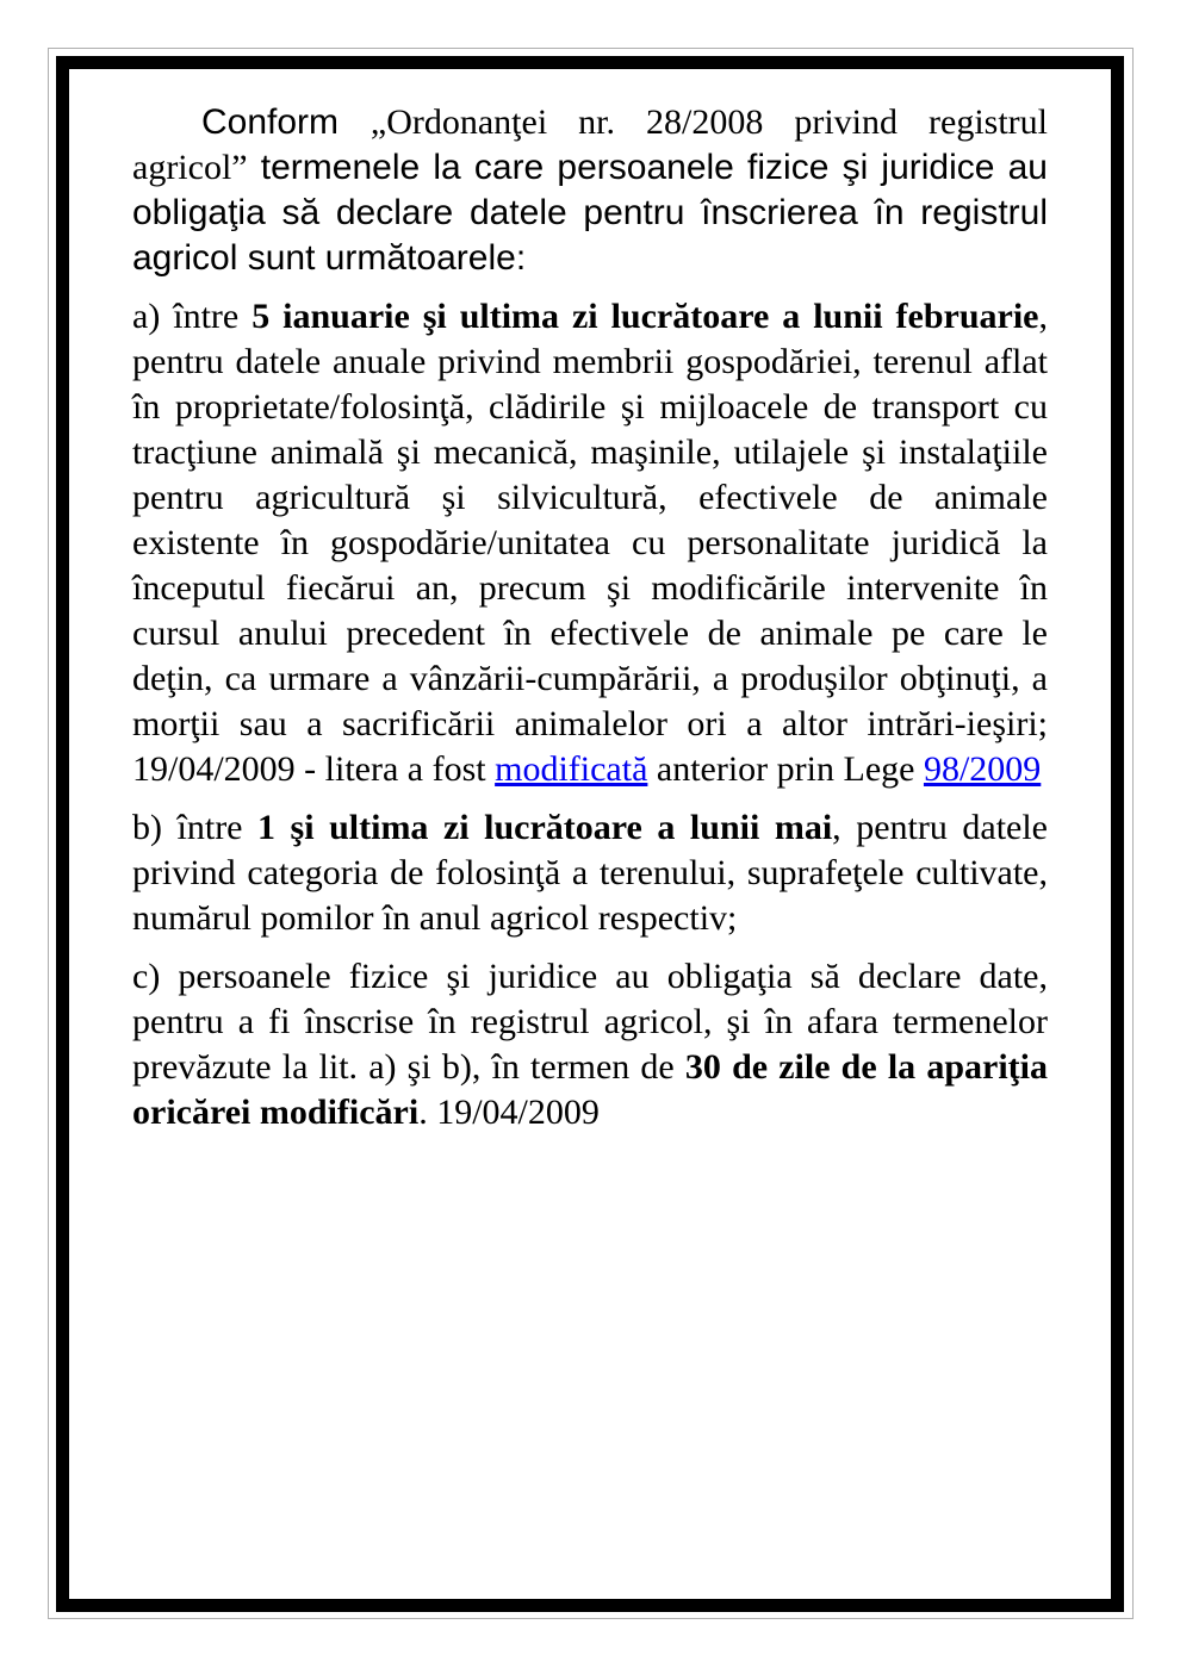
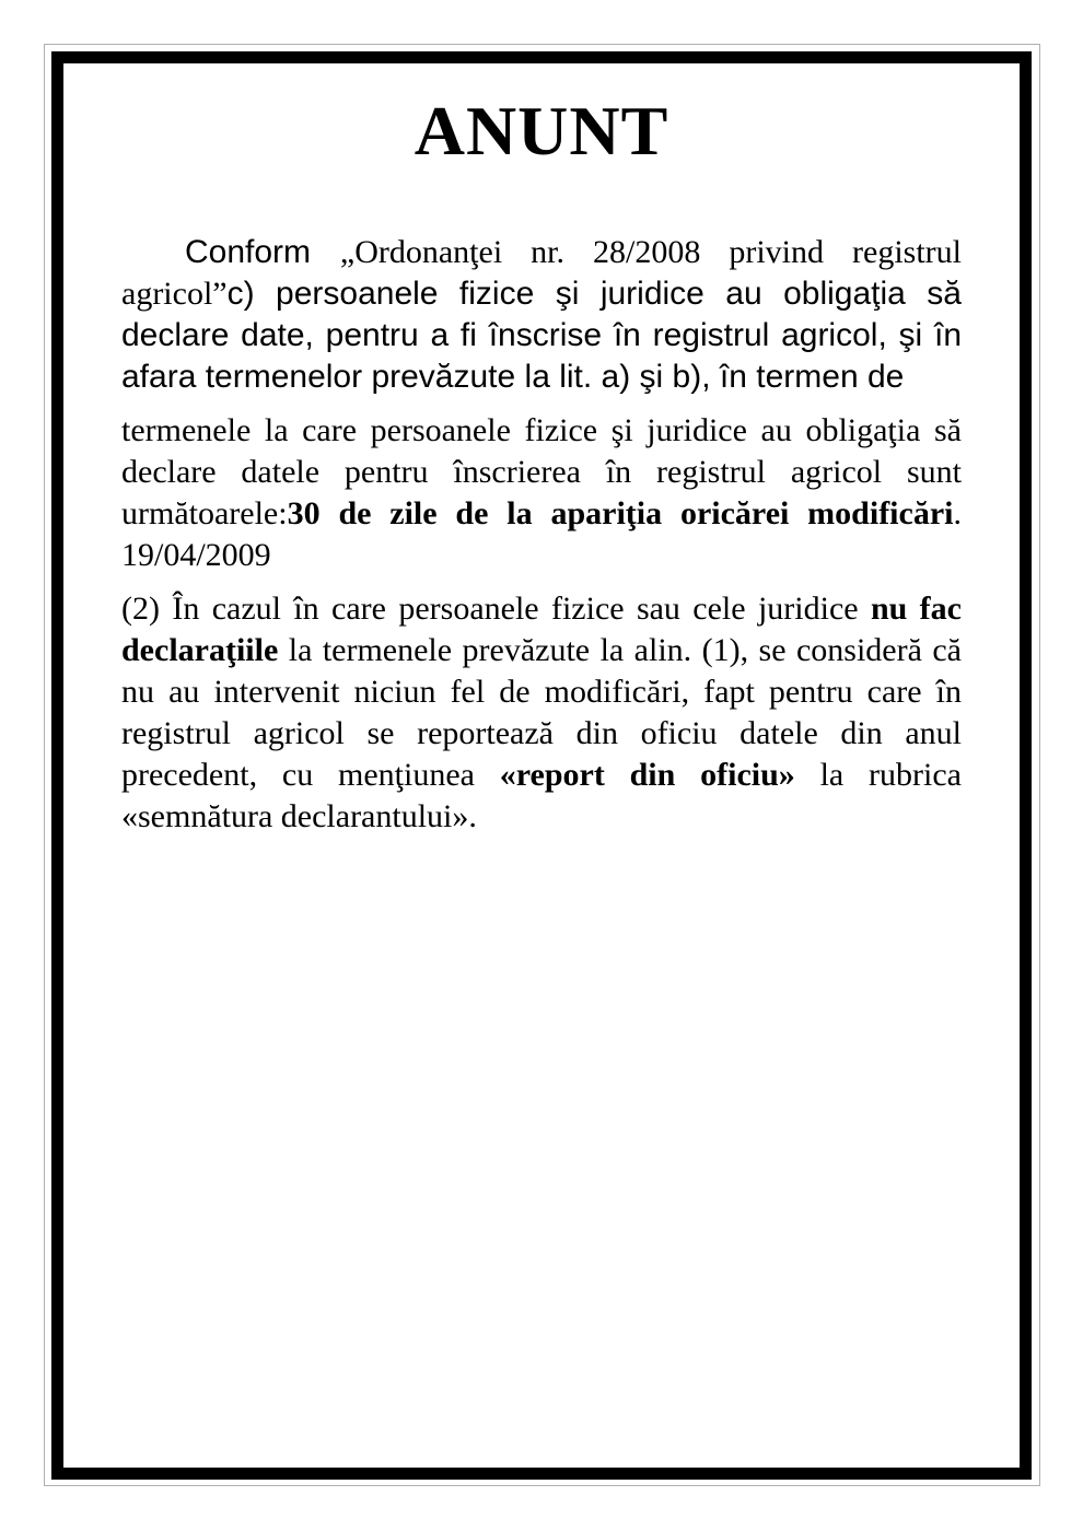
+ ANUNT
- Conform „Ordonanţei nr. 28/2008 privind registrul agricol” termenele la care persoanele fizice şi juridice au obligaţia să declare datele pentru înscrierea în registrul agricol sunt următoarele:
+ Conform „Ordonanţei nr. 28/2008 privind registrul agricol”c) persoanele fizice şi juridice au obligaţia să declare date, pentru a fi înscrise în registrul agricol, şi în afara termenelor prevăzute la lit. a) şi b), în termen de
- a) între 5 ianuarie şi ultima zi lucrătoare a lunii februarie, pentru datele anuale privind membrii gospodăriei, terenul aflat în proprietate/folosinţă, clădirile şi mijloacele de transport cu tracţiune animală şi mecanică, maşinile, utilajele şi instalaţiile pentru agricultură şi silvicultură, efectivele de animale existente în gospodărie/unitatea cu personalitate juridică la începutul fiecărui an, precum şi modificările intervenite în cursul anului precedent în efectivele de animale pe care le deţin, ca urmare a vânzării-cumpărării, a produşilor obţinuţi, a morţii sau a sacrificării animalelor ori a altor intrări-ieşiri; 19/04/2009 - litera a fost modificată anterior prin Lege 98/2009
- b) între 1 şi ultima zi lucrătoare a lunii mai, pentru datele privind categoria de folosinţă a terenului, suprafeţele cultivate, numărul pomilor în anul agricol respectiv;
- c) persoanele fizice şi juridice au obligaţia să declare date, pentru a fi înscrise în registrul agricol, şi în afara termenelor prevăzute la lit. a) şi b), în termen de 30 de zile de la apariţia oricărei modificări. 19/04/2009
+ termenele la care persoanele fizice şi juridice au obligaţia să declare datele pentru înscrierea în registrul agricol sunt următoarele:30 de zile de la apariţia oricărei modificări. 19/04/2009
+ (2) În cazul în care persoanele fizice sau cele juridice nu fac declaraţiile la termenele prevăzute la alin. (1), se consideră că nu au intervenit niciun fel de modificări, fapt pentru care în registrul agricol se reportează din oficiu datele din anul precedent, cu menţiunea «report din oficiu» la rubrica «semnătura declarantului».
